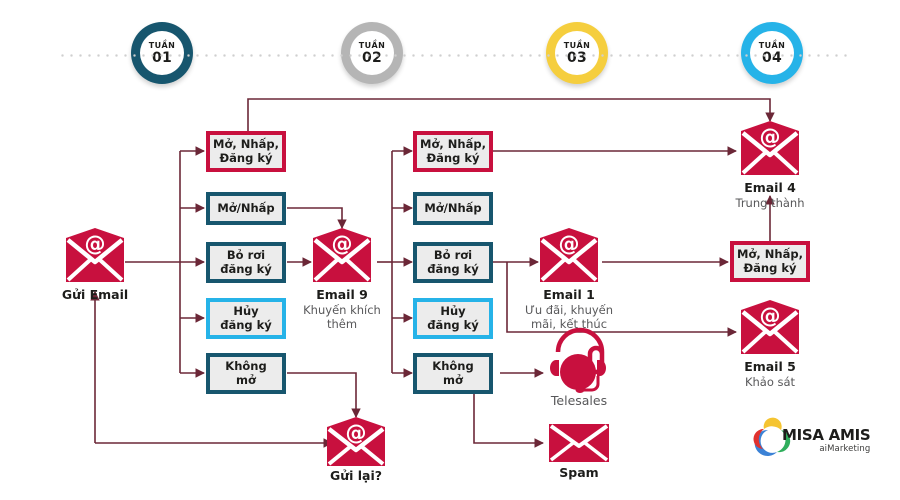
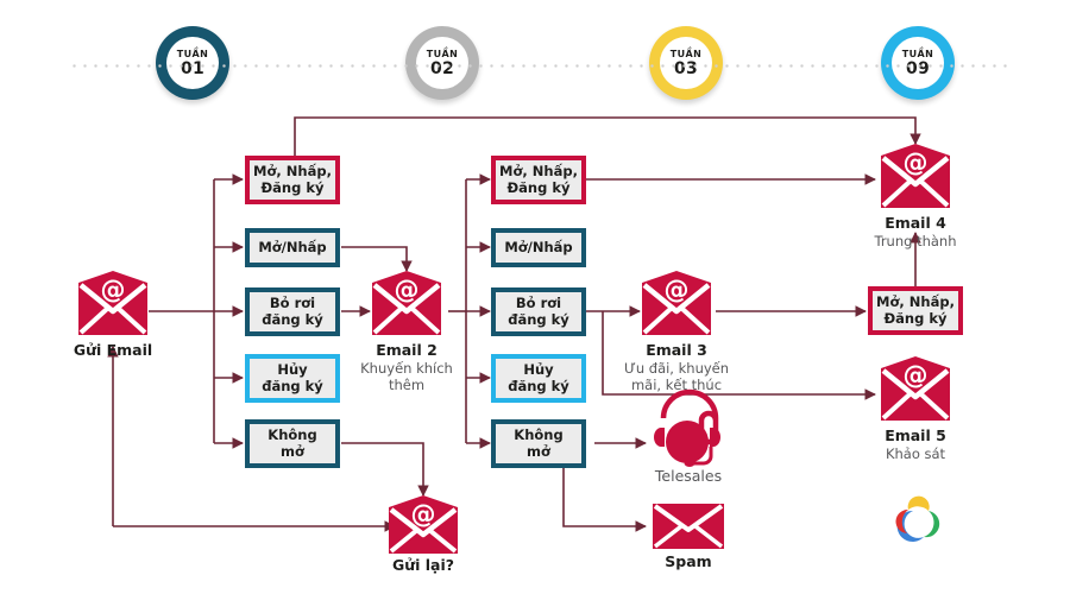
  @
  @
  @
  @
  @
  @
  TUẦN
  01
  TUẦN
  02
  TUẦN
  03
  TUẦN
- 04
+ 09
  Mở, Nhấp,
  Đăng ký
  Mở/Nhấp
  Bỏ rơi
  đăng ký
  Hủy
  đăng ký
  Không
  mở
  Mở, Nhấp,
  Đăng ký
  Mở/Nhấp
  Bỏ rơi
  đăng ký
  Hủy
  đăng ký
  Không
  mở
  Mở, Nhấp,
  Đăng ký
  Gửi Email
- Email 9
+ Email 2
  Khuyến khích
  thêm
- Email 1
+ Email 3
  Ưu đãi, khuyến
  mãi, kết thúc
  Email 4
  Trung thành
  Email 5
  Khảo sát
  Gửi lại?
  Telesales
  Spam
- MISA AMIS
- aiMarketing
